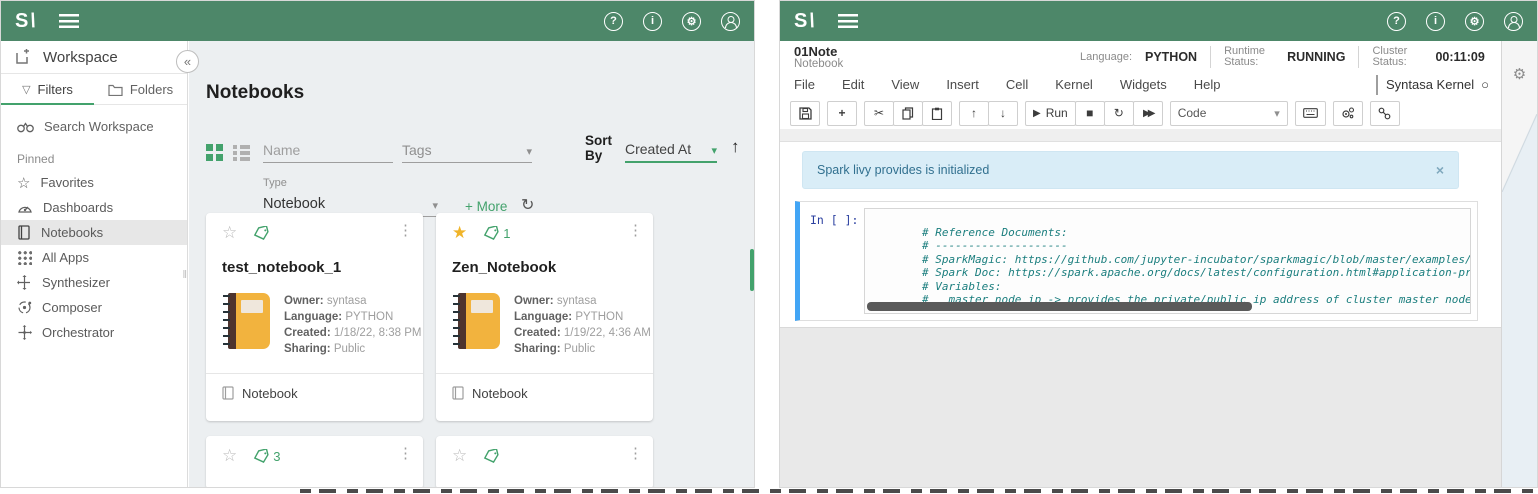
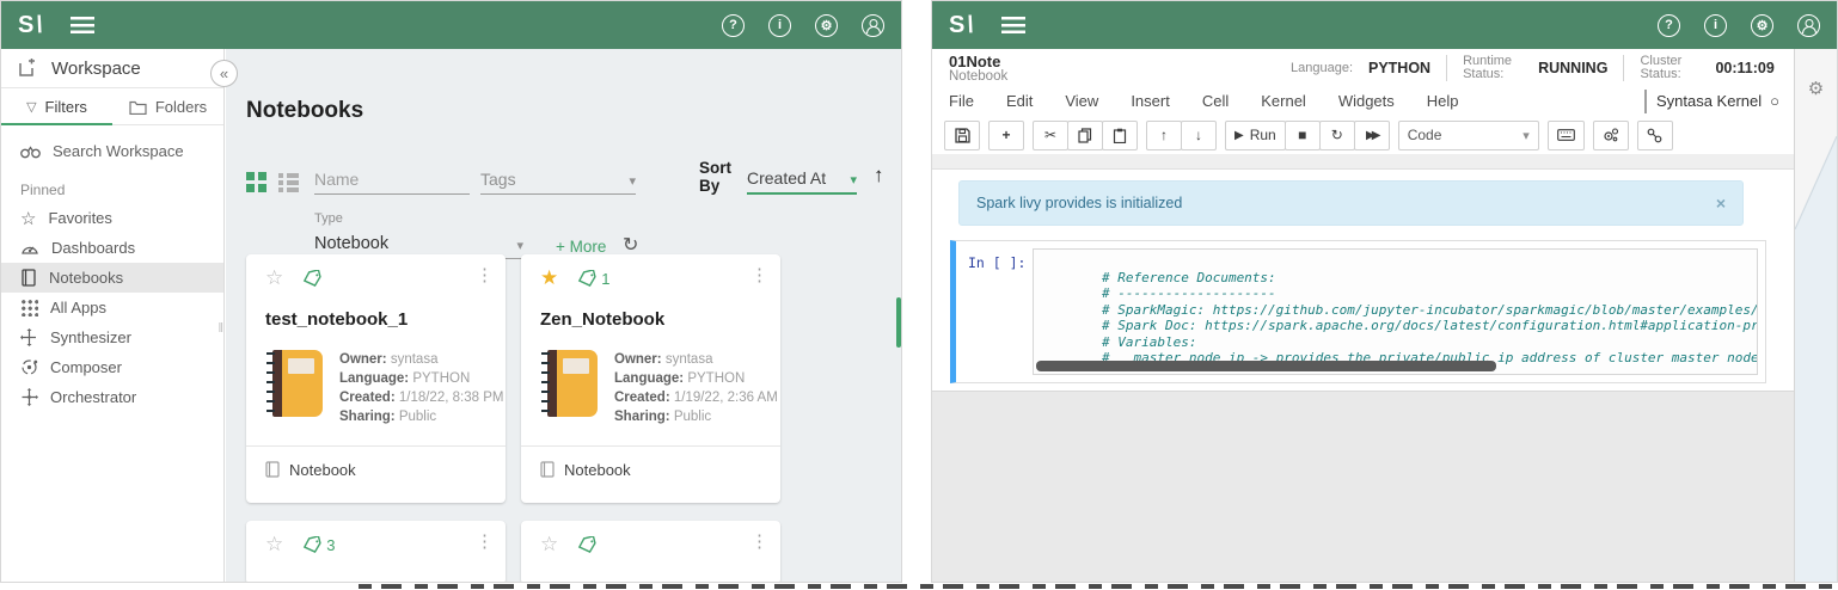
  S
  ?
  i
  ⚙
  Workspace
  «
  ▽
  Filters
  Folders
  Search Workspace
  Pinned
  ☆
  Favorites
  Dashboards
  Notebooks
  All Apps
  Synthesizer
  Composer
  Orchestrator
  ‖
  Notebooks
  Name
  Tags
  ▾
  Sort By
  Created At
  ▾
  ↑
  Type
  Notebook
  ▾
  + More
  ↻
  ☆
  ⋮
  test_notebook_1
  Owner: syntasa
  Language: PYTHON
  Created: 1/18/22, 8:38 PM
  Sharing: Public
  Notebook
  ★
  1
  ⋮
  Zen_Notebook
  Owner: syntasa
  Language: PYTHON
- Created: 1/19/22, 4:36 AM
+ Created: 1/19/22, 2:36 AM
  Sharing: Public
  Notebook
  ☆
  3
  ⋮
  ☆
  ⋮
  S
  ?
  i
  ⚙
  01Note
  Notebook
  Language:
  PYTHON
  Runtime Status:
  RUNNING
  Cluster Status:
  00:11:09
  File
  Edit
  View
  Insert
  Cell
  Kernel
  Widgets
  Help
  Syntasa Kernel
  ○
  +
  ✂
  ↑
  ↓
  ▶
  Run
  ■
  ↻
  ▶▶
  Code
  ▾
  Spark livy provides is initialized
  ×
  In [ ]:
  # Reference Documents: # -------------------- # SparkMagic: https://github.com/jupyter-incubator/sparkmagic/blob/master/examples/ # Spark Doc: https://spark.apache.org/docs/latest/configuration.html#application-pr # Variables: # master_node_ip -> provides the private/public ip address of cluster master node
  ⚙
